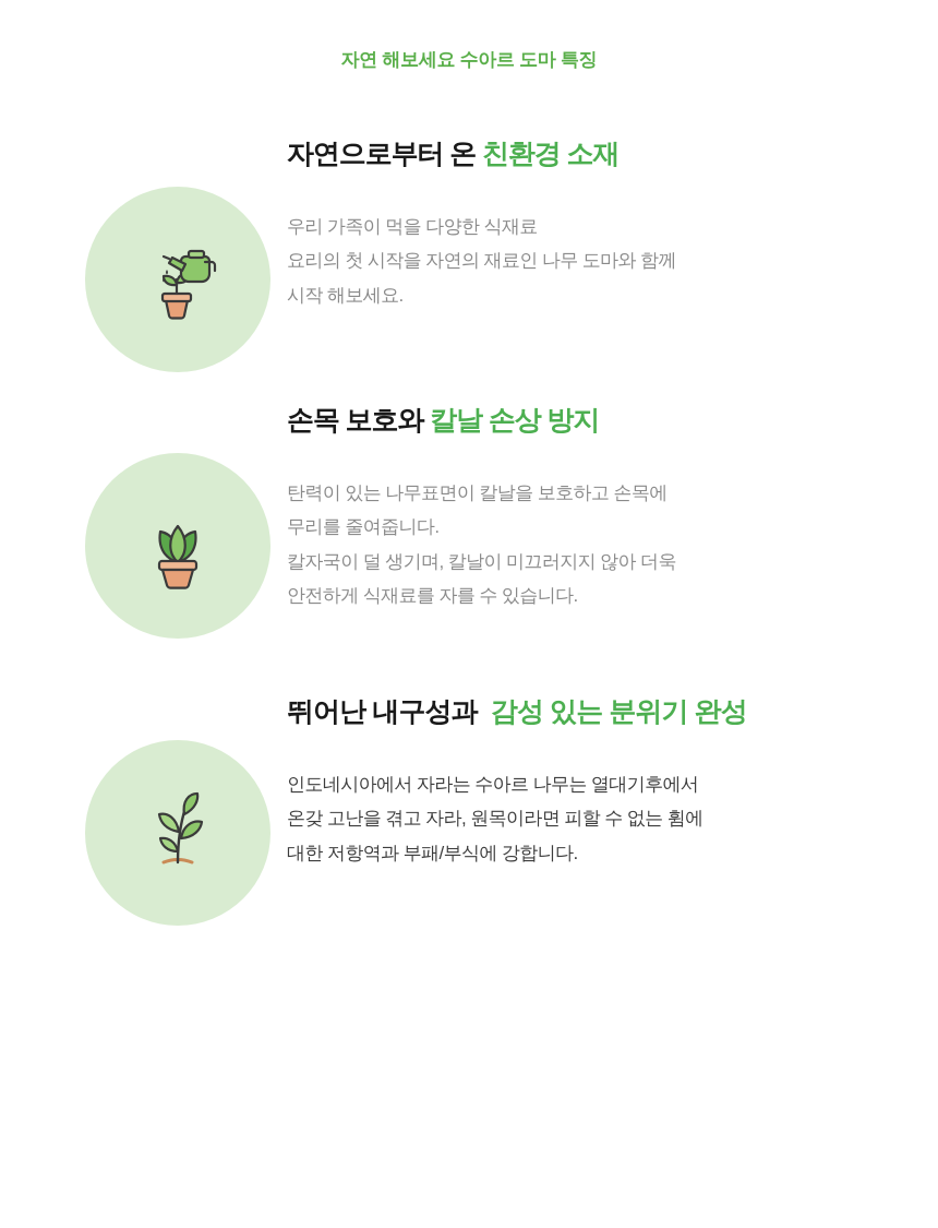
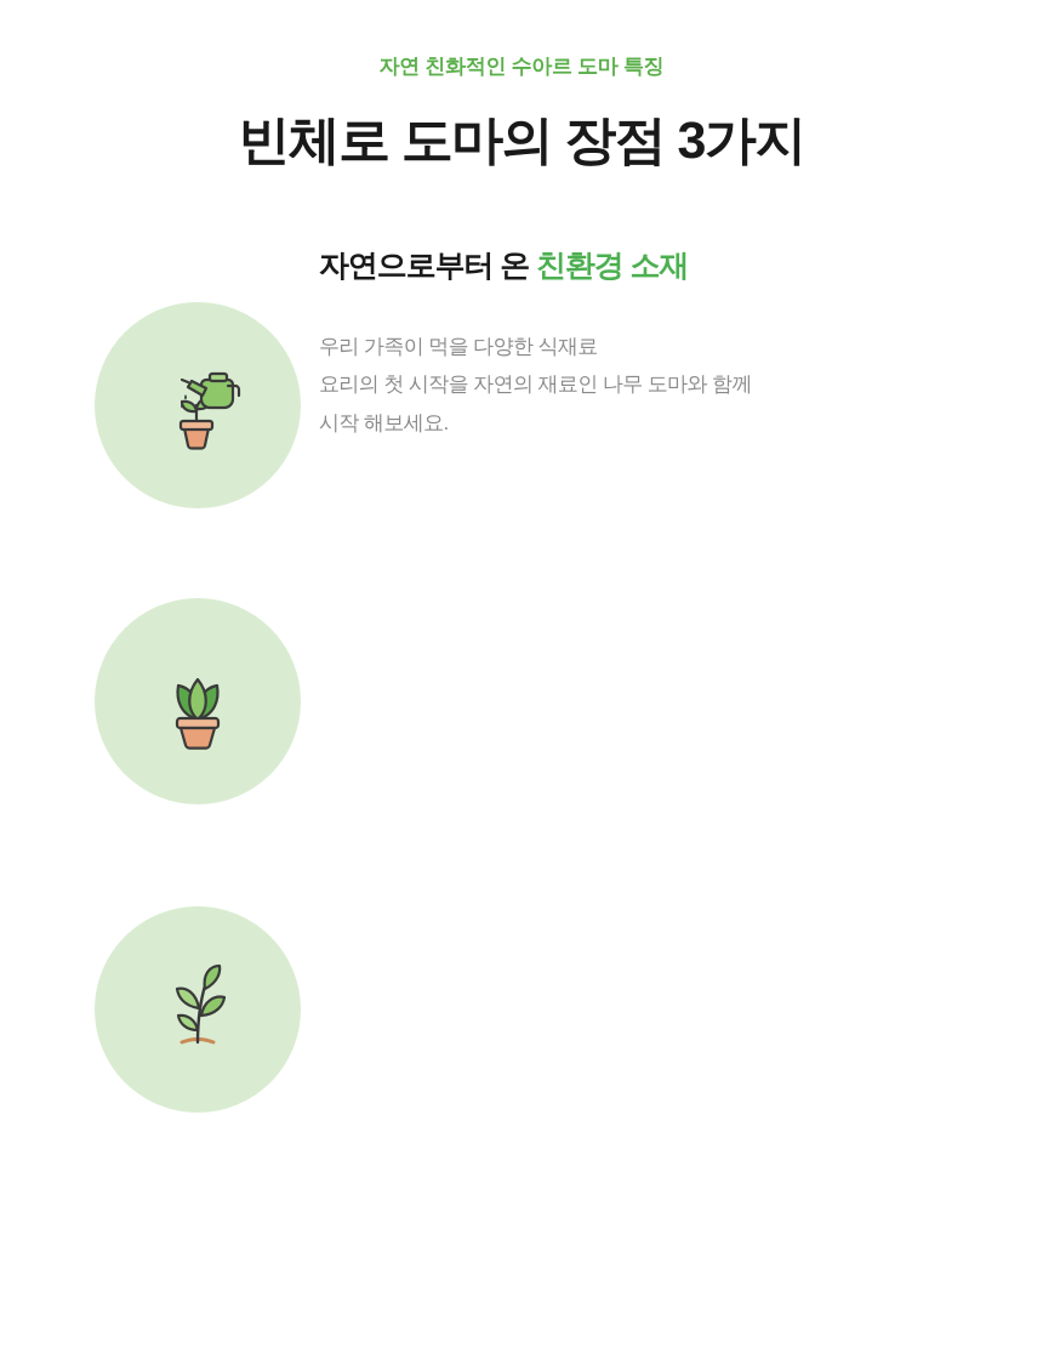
- 자연 해보세요 수아르 도마 특징
+ 자연 친화적인 수아르 도마 특징
+ 빈체로 도마의 장점 3가지
  자연으로부터 온 친환경 소재
  우리 가족이 먹을 다양한 식재료
  요리의 첫 시작을 자연의 재료인 나무 도마와 함께
  시작 해보세요.
- 손목 보호와 칼날 손상 방지
- 탄력이 있는 나무표면이 칼날을 보호하고 손목에
- 무리를 줄여줍니다.
- 칼자국이 덜 생기며, 칼날이 미끄러지지 않아 더욱
- 안전하게 식재료를 자를 수 있습니다.
- 뛰어난 내구성과 감성 있는 분위기 완성
- 인도네시아에서 자라는 수아르 나무는 열대기후에서
- 온갖 고난을 겪고 자라, 원목이라면 피할 수 없는 휨에
- 대한 저항역과 부패/부식에 강합니다.
